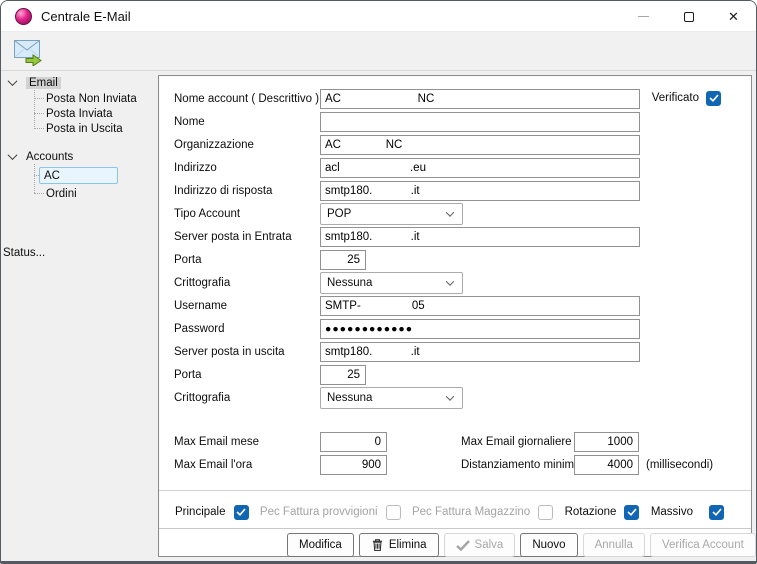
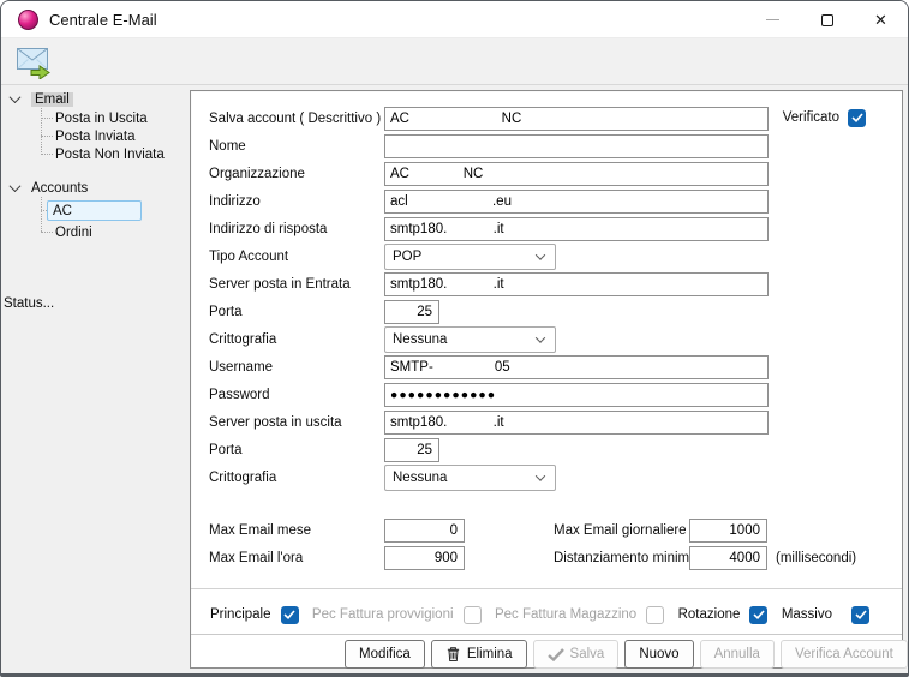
  Centrale E-Mail
  ✕
  Email
- Posta Non Inviata
+ Posta in Uscita
  Posta Inviata
- Posta in Uscita
+ Posta Non Inviata
  Accounts
  AC
  Ordini
  Status...
- Nome account ( Descrittivo )
+ Salva account ( Descrittivo )
  AC NC
  Verificato
  Nome
  Organizzazione
  AC NC
  Indirizzo
  acl .eu
  Indirizzo di risposta
  smtp180. .it
  Tipo Account
  POP
  Server posta in Entrata
  smtp180. .it
  Porta
  25
  Crittografia
  Nessuna
  Username
  SMTP- 05
  Password
  ●●●●●●●●●●●●
  Server posta in uscita
  smtp180. .it
  Porta
  25
  Crittografia
  Nessuna
  Max Email mese
  0
  Max Email giornaliere
  1000
  Max Email l'ora
  900
  Distanziamento minim
  4000
  (millisecondi)
  Principale
  Pec Fattura provvigioni
  Pec Fattura Magazzino
  Rotazione
  Massivo
  Modifica
  Elimina
  Salva
  Nuovo
  Annulla
  Verifica Account
